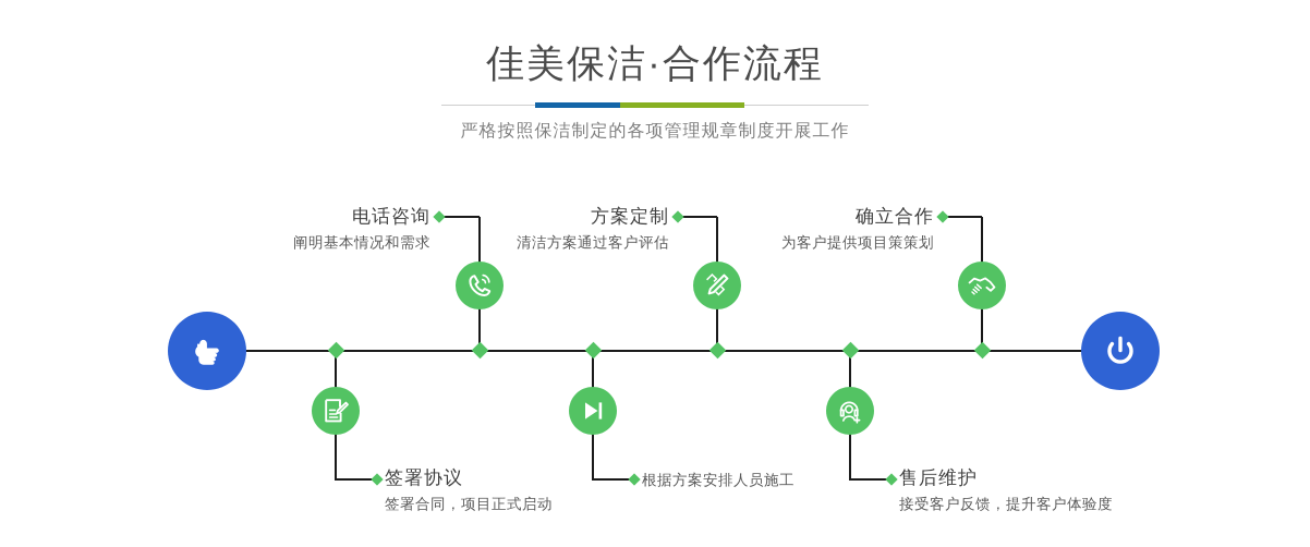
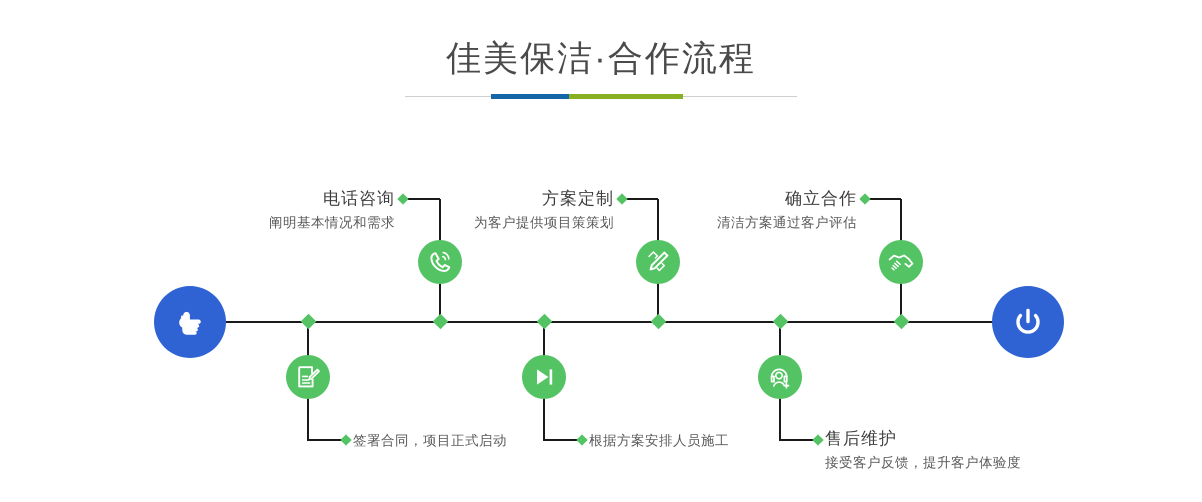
  佳美保洁·合作流程
- 严格按照保洁制定的各项管理规章制度开展工作
  电话咨询
  阐明基本情况和需求
  方案定制
- 清洁方案通过客户评估
+ 为客户提供项目策策划
  确立合作
- 为客户提供项目策策划
+ 清洁方案通过客户评估
- 签署协议
  签署合同，项目正式启动
  根据方案安排人员施工
  售后维护
  接受客户反馈，提升客户体验度
